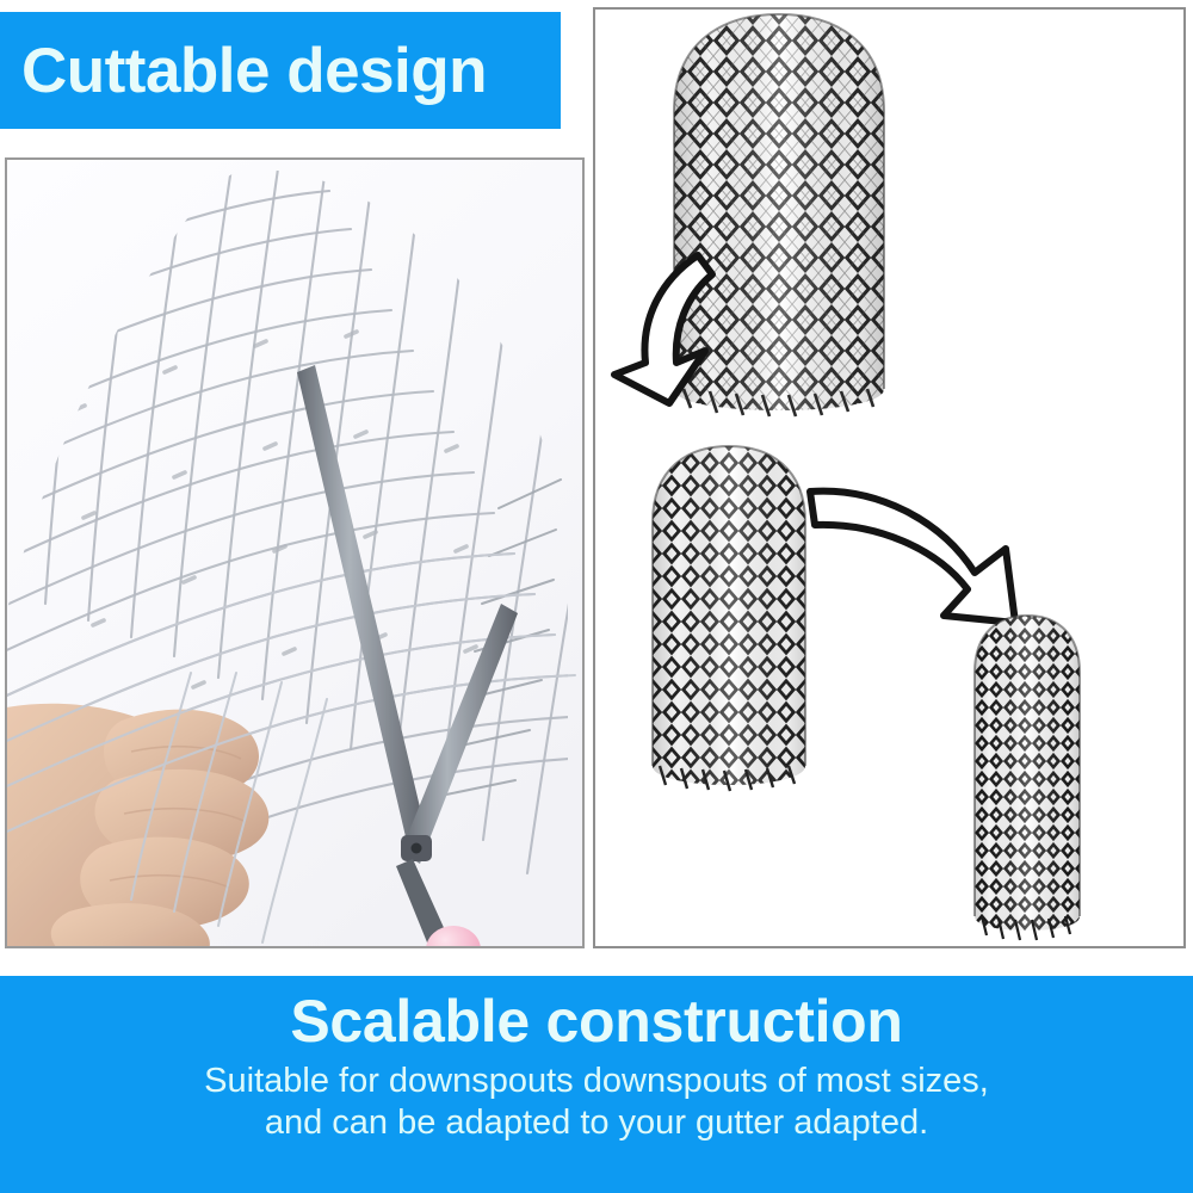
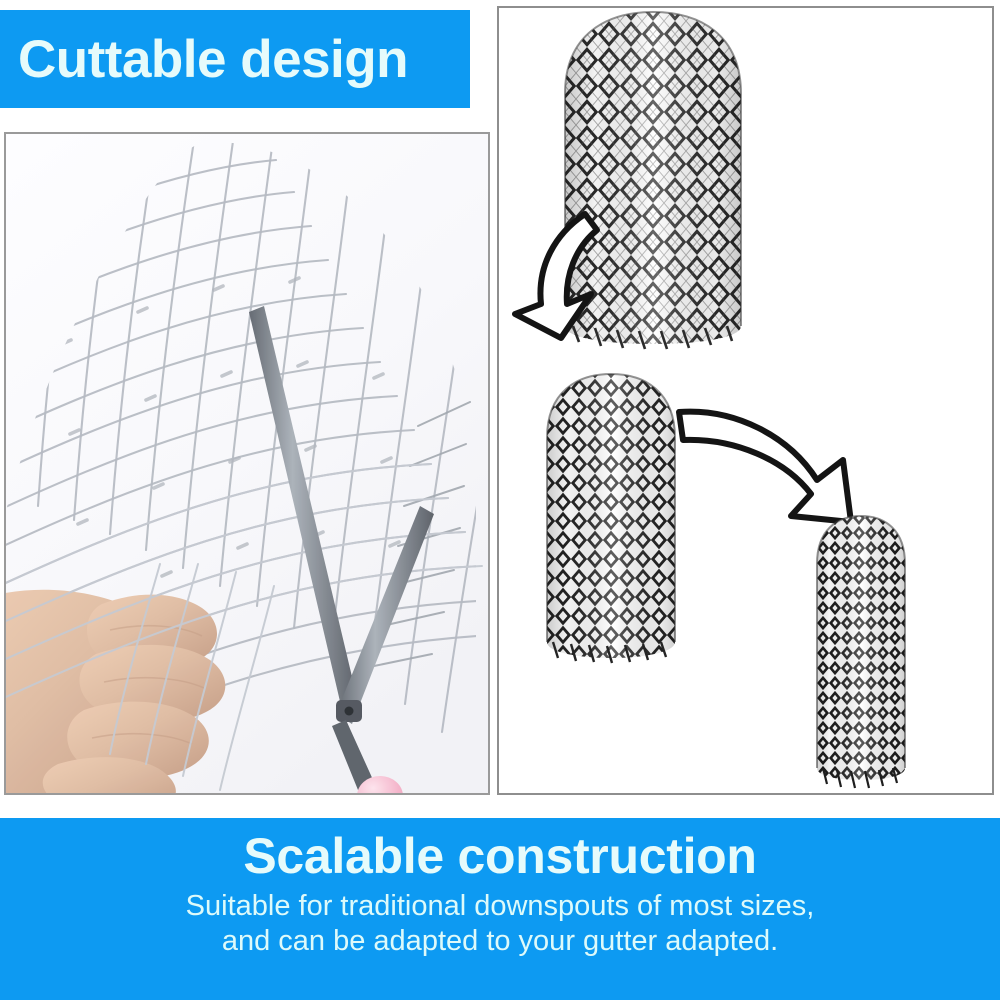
  Cuttable design
  Scalable construction
- Suitable for downspouts downspouts of most sizes,
+ Suitable for traditional downspouts of most sizes,
  and can be adapted to your gutter adapted.
